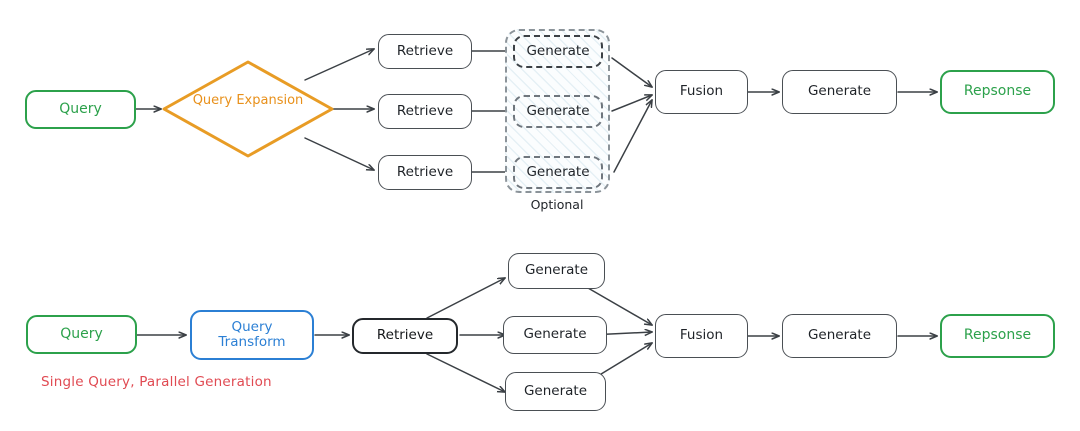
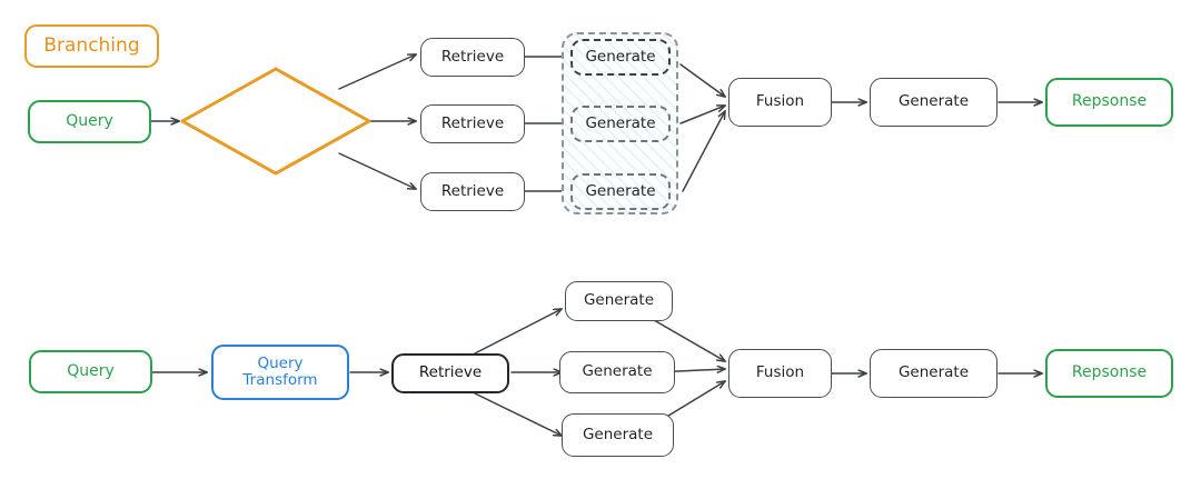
+ Branching
  Query
- Query Expansion
  Retrieve
  Retrieve
  Retrieve
- Optional
  Generate
  Generate
  Generate
  Fusion
  Generate
  Repsonse
  Query
  Query
  Transform
  Retrieve
  Generate
  Generate
  Generate
  Fusion
  Generate
  Repsonse
- Single Query, Parallel Generation
